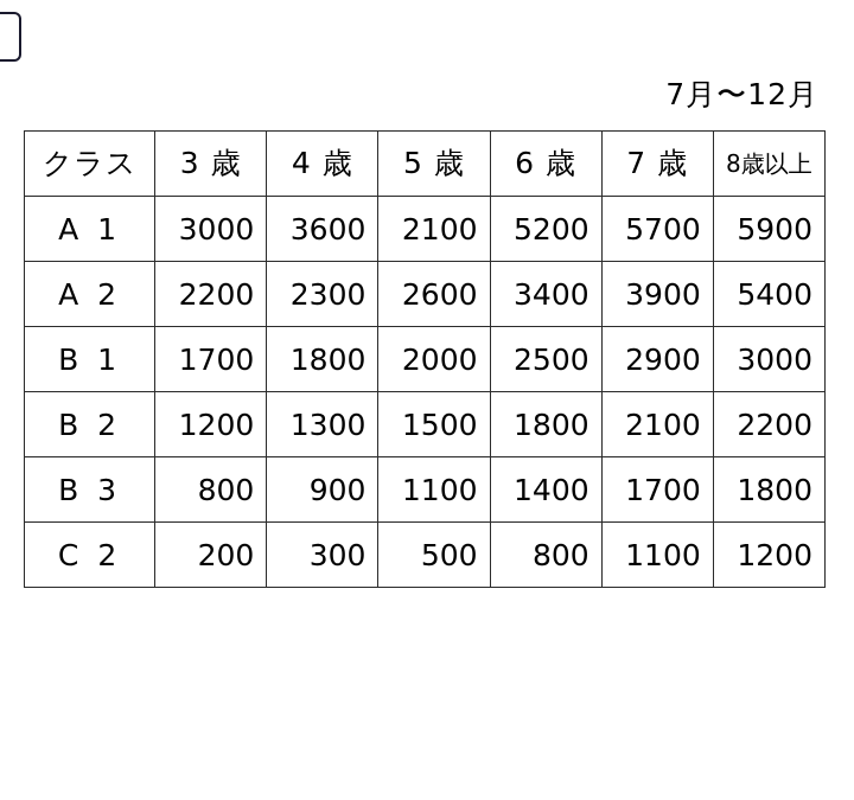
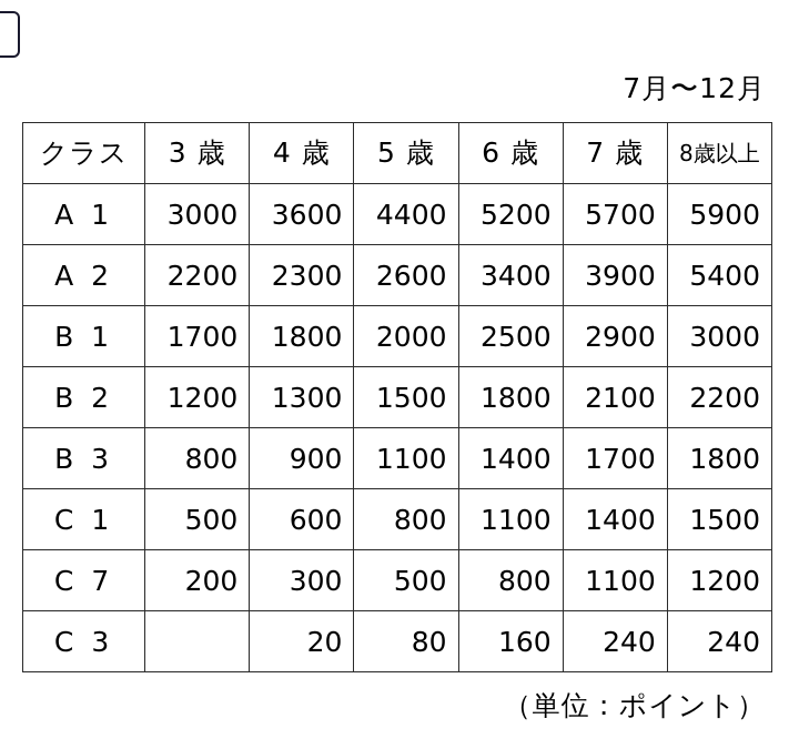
  7月〜12月
  クラス	3 歳	4 歳	5 歳	6 歳	7 歳	8歳以上
- A 1	3000	3600	2100	5200	5700	5900
+ A 1	3000	3600	4400	5200	5700	5900
  A 2	2200	2300	2600	3400	3900	5400
  B 1	1700	1800	2000	2500	2900	3000
  B 2	1200	1300	1500	1800	2100	2200
  B 3	800	900	1100	1400	1700	1800
+ C 1	500	600	800	1100	1400	1500
- C 2	200	300	500	800	1100	1200
+ C 7	200	300	500	800	1100	1200
+ C 3		20	80	160	240	240
+ （単位：ポイント）
